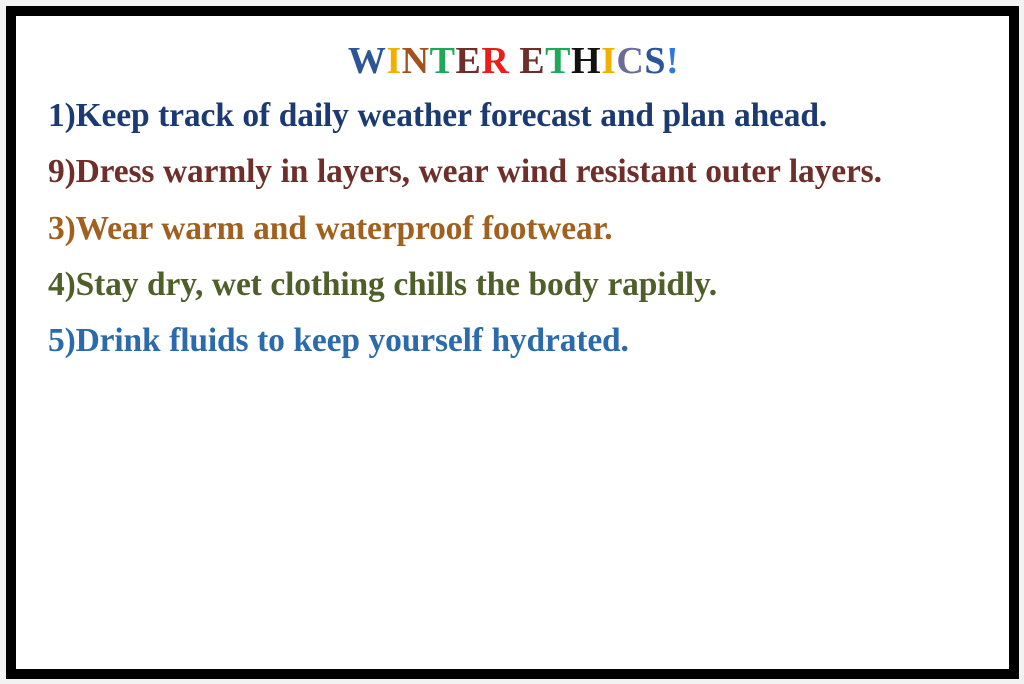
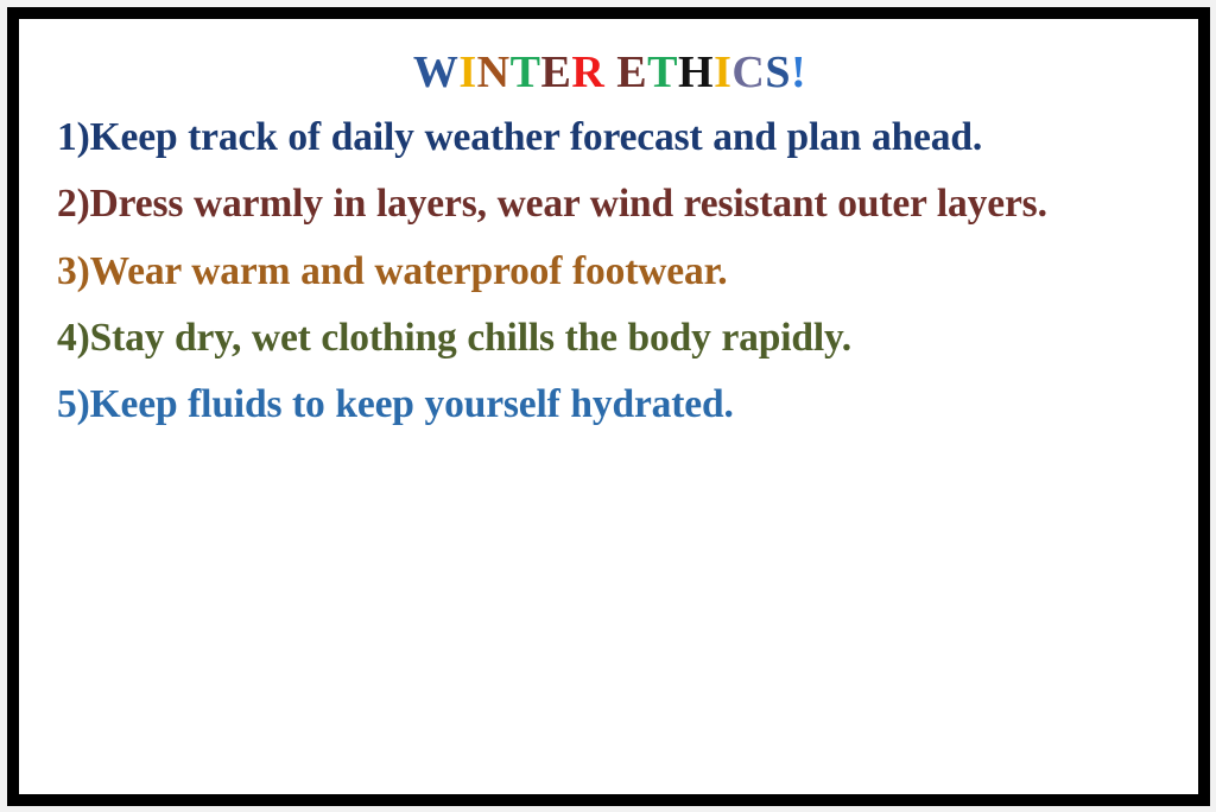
  WINTER ETHICS!
  1)Keep track of daily weather forecast and plan ahead.
- 9)Dress warmly in layers, wear wind resistant outer layers.
+ 2)Dress warmly in layers, wear wind resistant outer layers.
  3)Wear warm and waterproof footwear.
  4)Stay dry, wet clothing chills the body rapidly.
- 5)Drink fluids to keep yourself hydrated.
+ 5)Keep fluids to keep yourself hydrated.
